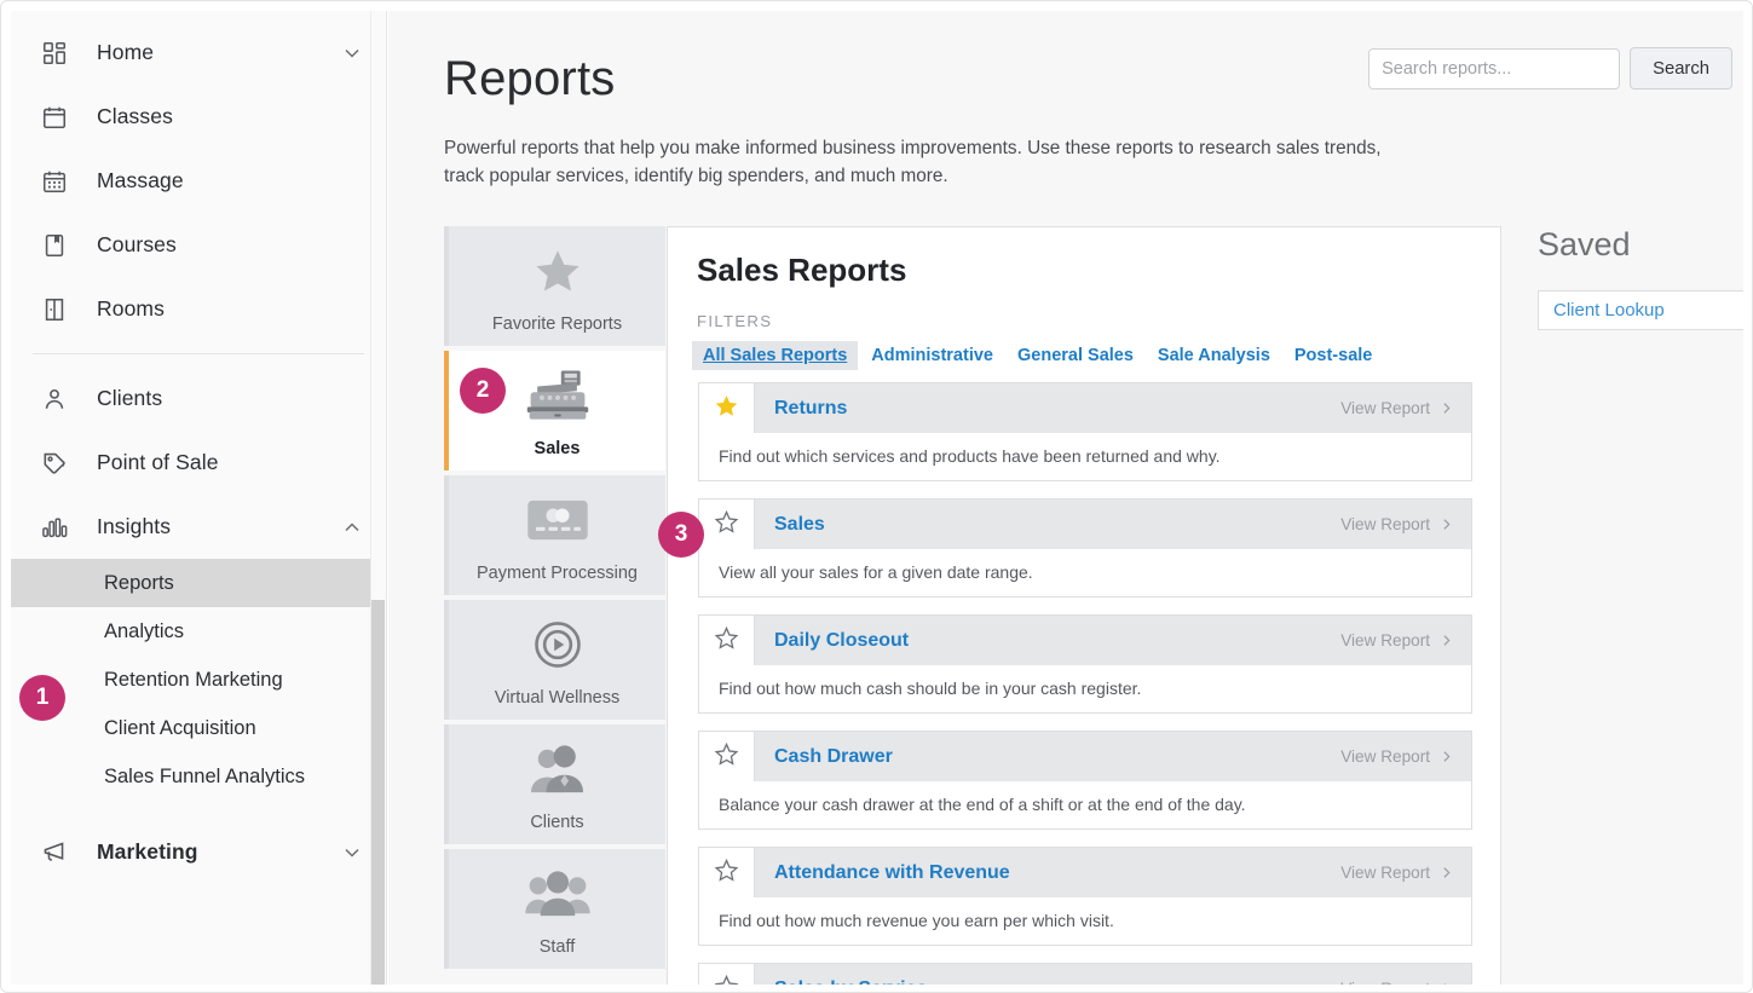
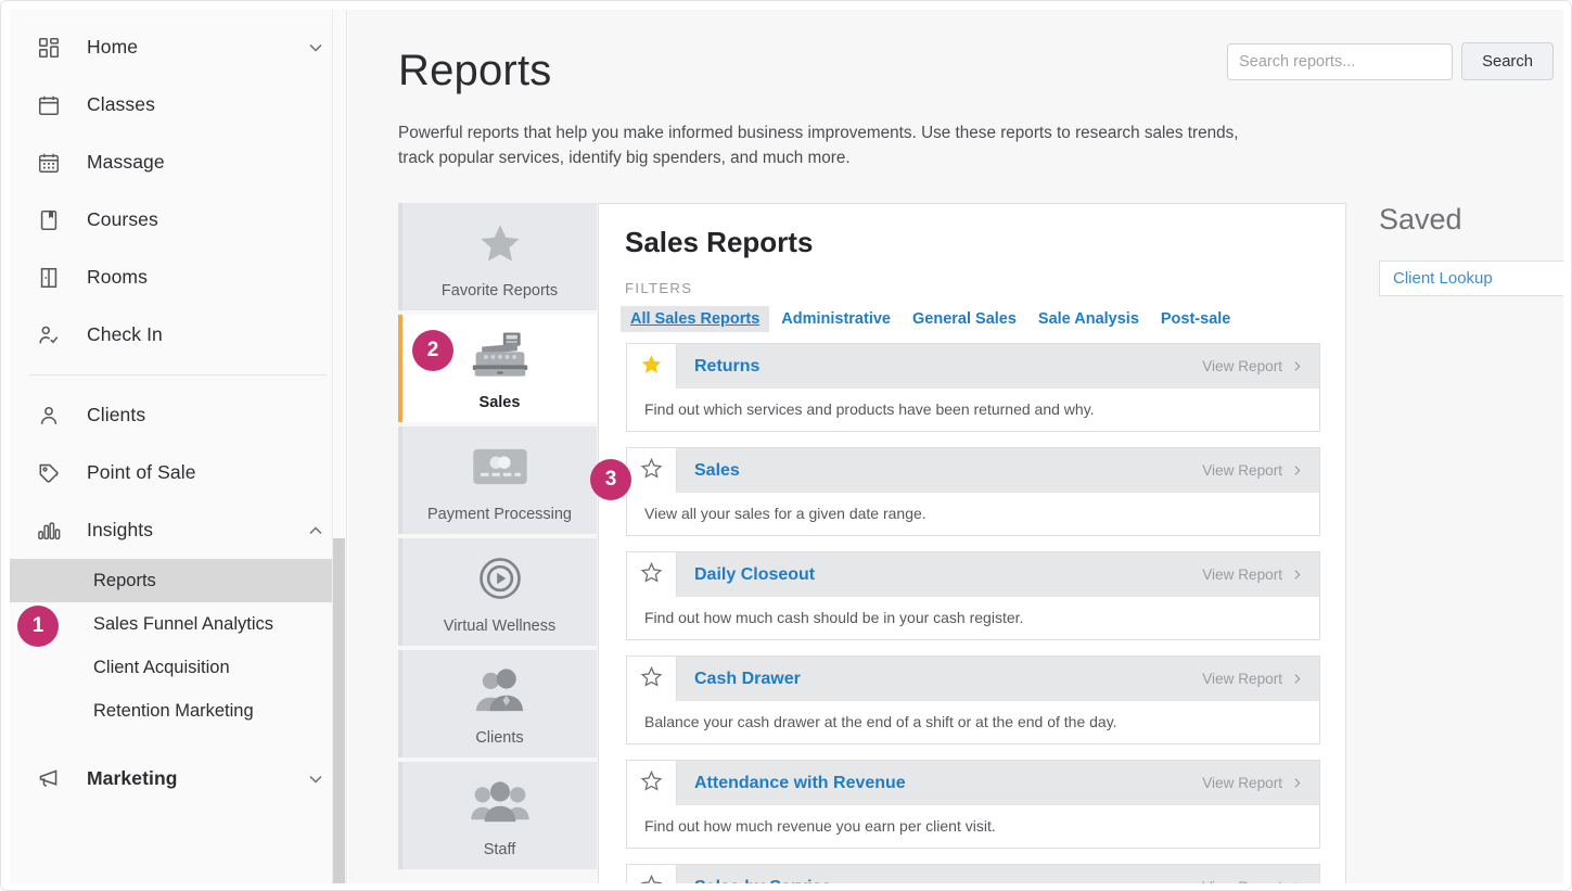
  Home
  Classes
  Massage
  Courses
  Rooms
+ Check In
  Clients
  Point of Sale
  Insights
  Reports
- Analytics
- Retention Marketing
+ Sales Funnel Analytics
  Client Acquisition
- Sales Funnel Analytics
+ Retention Marketing
  Marketing
  Reports
  Powerful reports that help you make informed business improvements. Use these reports to research sales trends, track popular services, identify big spenders, and much more.
  Search reports...
  Search
  Favorite Reports
  Sales
  Payment Processing
  Virtual Wellness
  Clients
  Staff
  Sales Reports
  FILTERS
  All Sales Reports
  Administrative
  General Sales
  Sale Analysis
  Post-sale
  Returns
  View Report
  Find out which services and products have been returned and why.
  Sales
  View Report
  View all your sales for a given date range.
  Daily Closeout
  View Report
  Find out how much cash should be in your cash register.
  Cash Drawer
  View Report
  Balance your cash drawer at the end of a shift or at the end of the day.
  Attendance with Revenue
  View Report
- Find out how much revenue you earn per which visit.
+ Find out how much revenue you earn per client visit.
  Saved
  Client Lookup
  1
  2
  3
